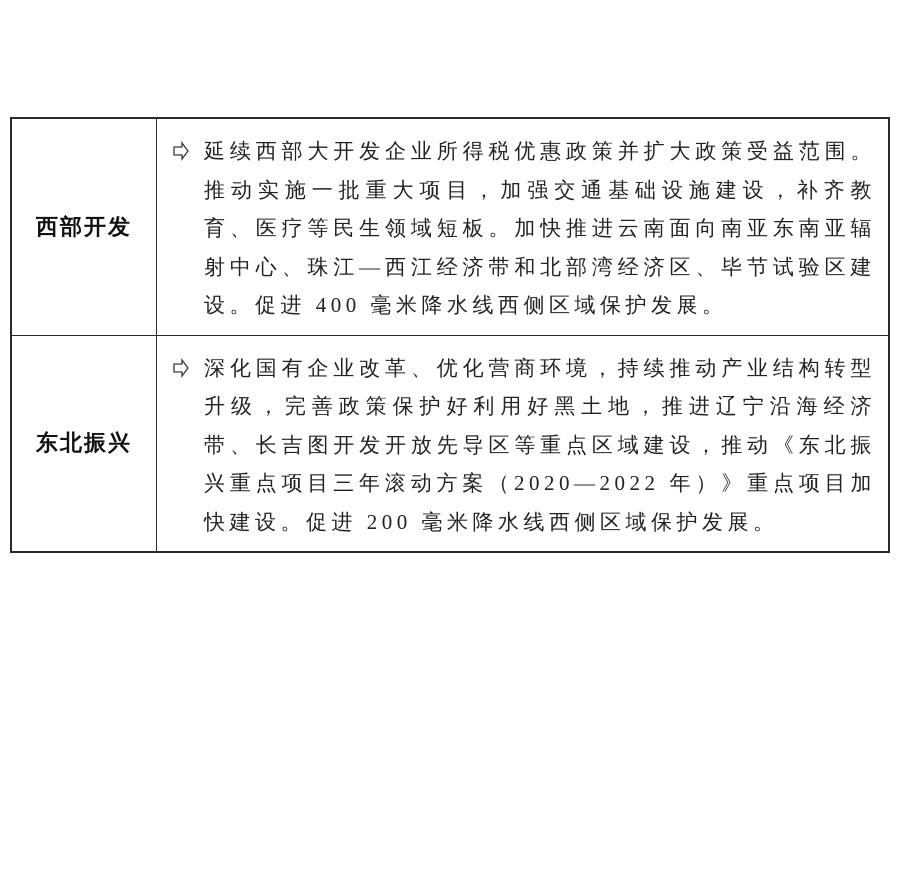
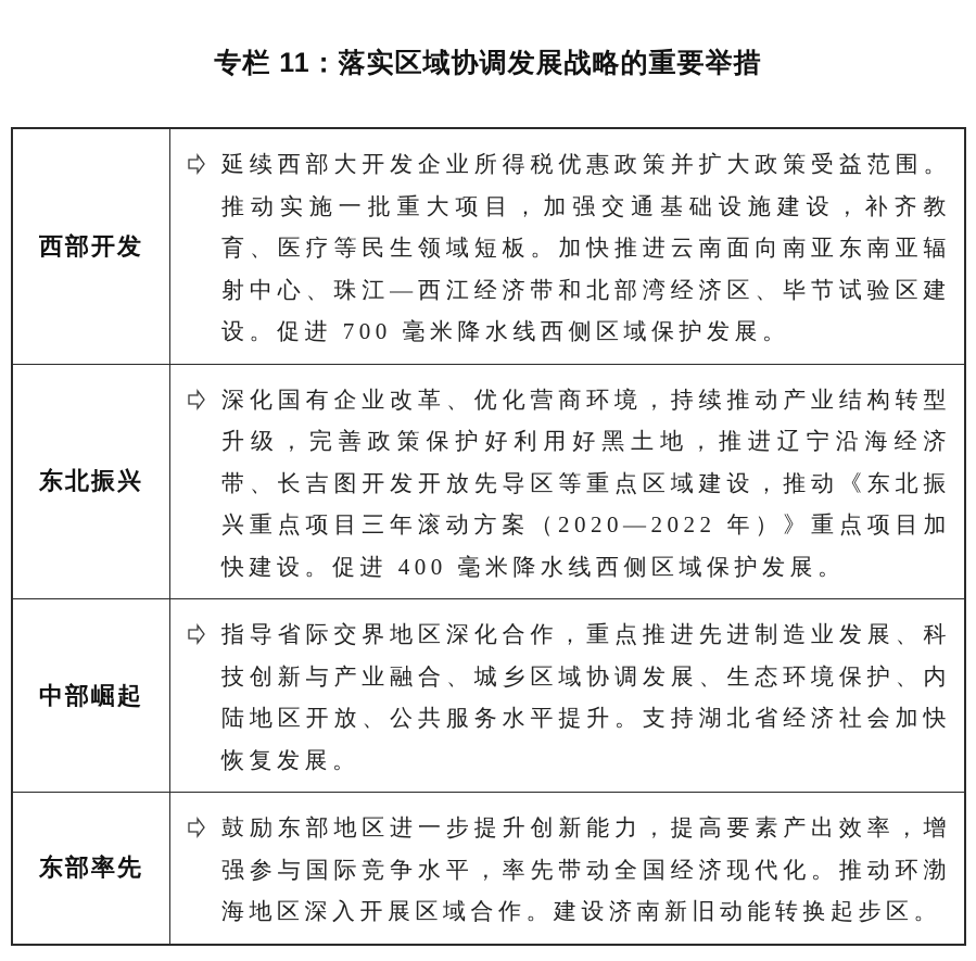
+ 专栏 11：落实区域协调发展战略的重要举措
- 西部开发	延续西部大开发企业所得税优惠政策并扩大政策受益范围。推动实施一批重大项目，加强交通基础设施建设，补齐教育、医疗等民生领域短板。加快推进云南面向南亚东南亚辐射中心、珠江—西江经济带和北部湾经济区、毕节试验区建设。促进 400 毫米降水线西侧区域保护发展。
+ 西部开发	延续西部大开发企业所得税优惠政策并扩大政策受益范围。推动实施一批重大项目，加强交通基础设施建设，补齐教育、医疗等民生领域短板。加快推进云南面向南亚东南亚辐射中心、珠江—西江经济带和北部湾经济区、毕节试验区建设。促进 700 毫米降水线西侧区域保护发展。
- 东北振兴	深化国有企业改革、优化营商环境，持续推动产业结构转型升级，完善政策保护好利用好黑土地，推进辽宁沿海经济带、长吉图开发开放先导区等重点区域建设，推动《东北振兴重点项目三年滚动方案（2020—2022 年）》重点项目加快建设。促进 200 毫米降水线西侧区域保护发展。
+ 东北振兴	深化国有企业改革、优化营商环境，持续推动产业结构转型升级，完善政策保护好利用好黑土地，推进辽宁沿海经济带、长吉图开发开放先导区等重点区域建设，推动《东北振兴重点项目三年滚动方案（2020—2022 年）》重点项目加快建设。促进 400 毫米降水线西侧区域保护发展。
+ 中部崛起	指导省际交界地区深化合作，重点推进先进制造业发展、科技创新与产业融合、城乡区域协调发展、生态环境保护、内陆地区开放、公共服务水平提升。支持湖北省经济社会加快恢复发展。
+ 东部率先	鼓励东部地区进一步提升创新能力，提高要素产出效率，增强参与国际竞争水平，率先带动全国经济现代化。推动环渤海地区深入开展区域合作。建设济南新旧动能转换起步区。
